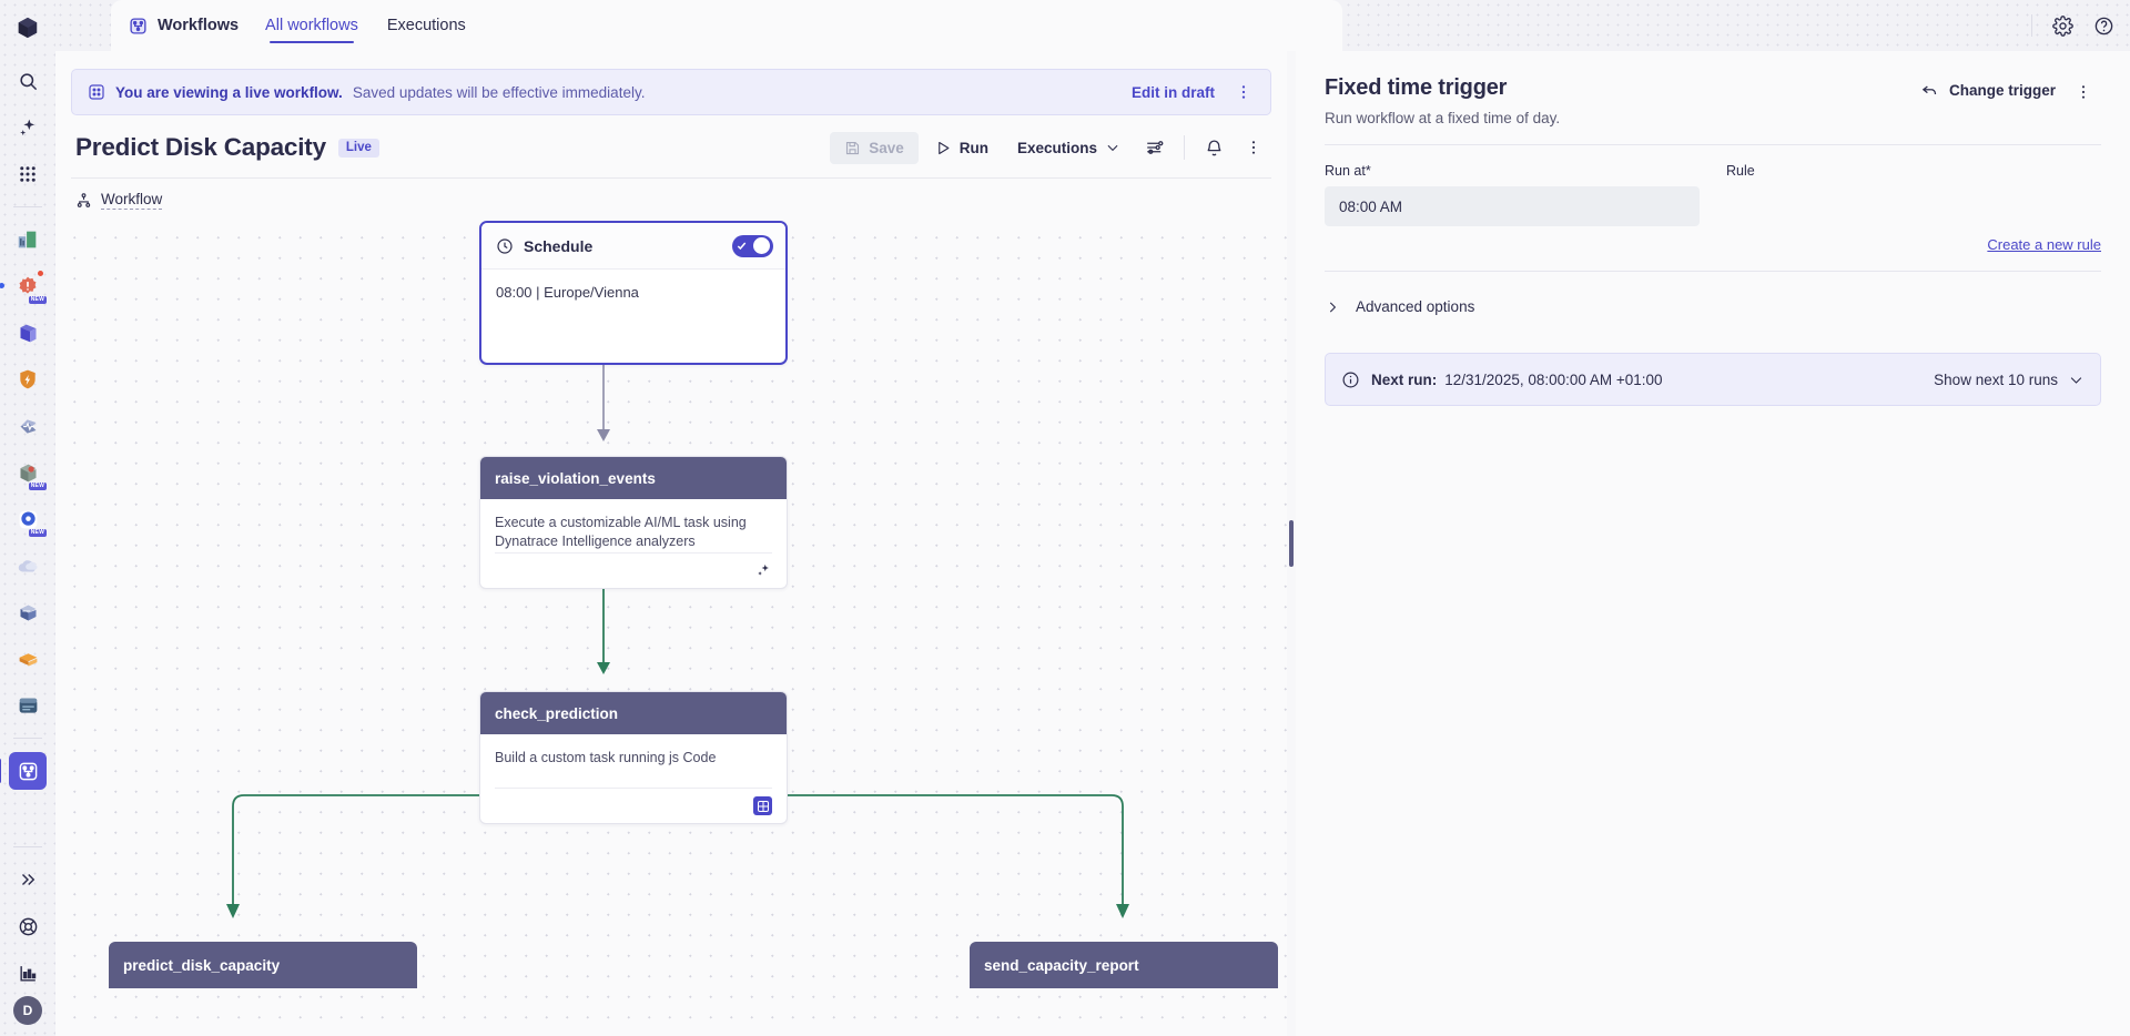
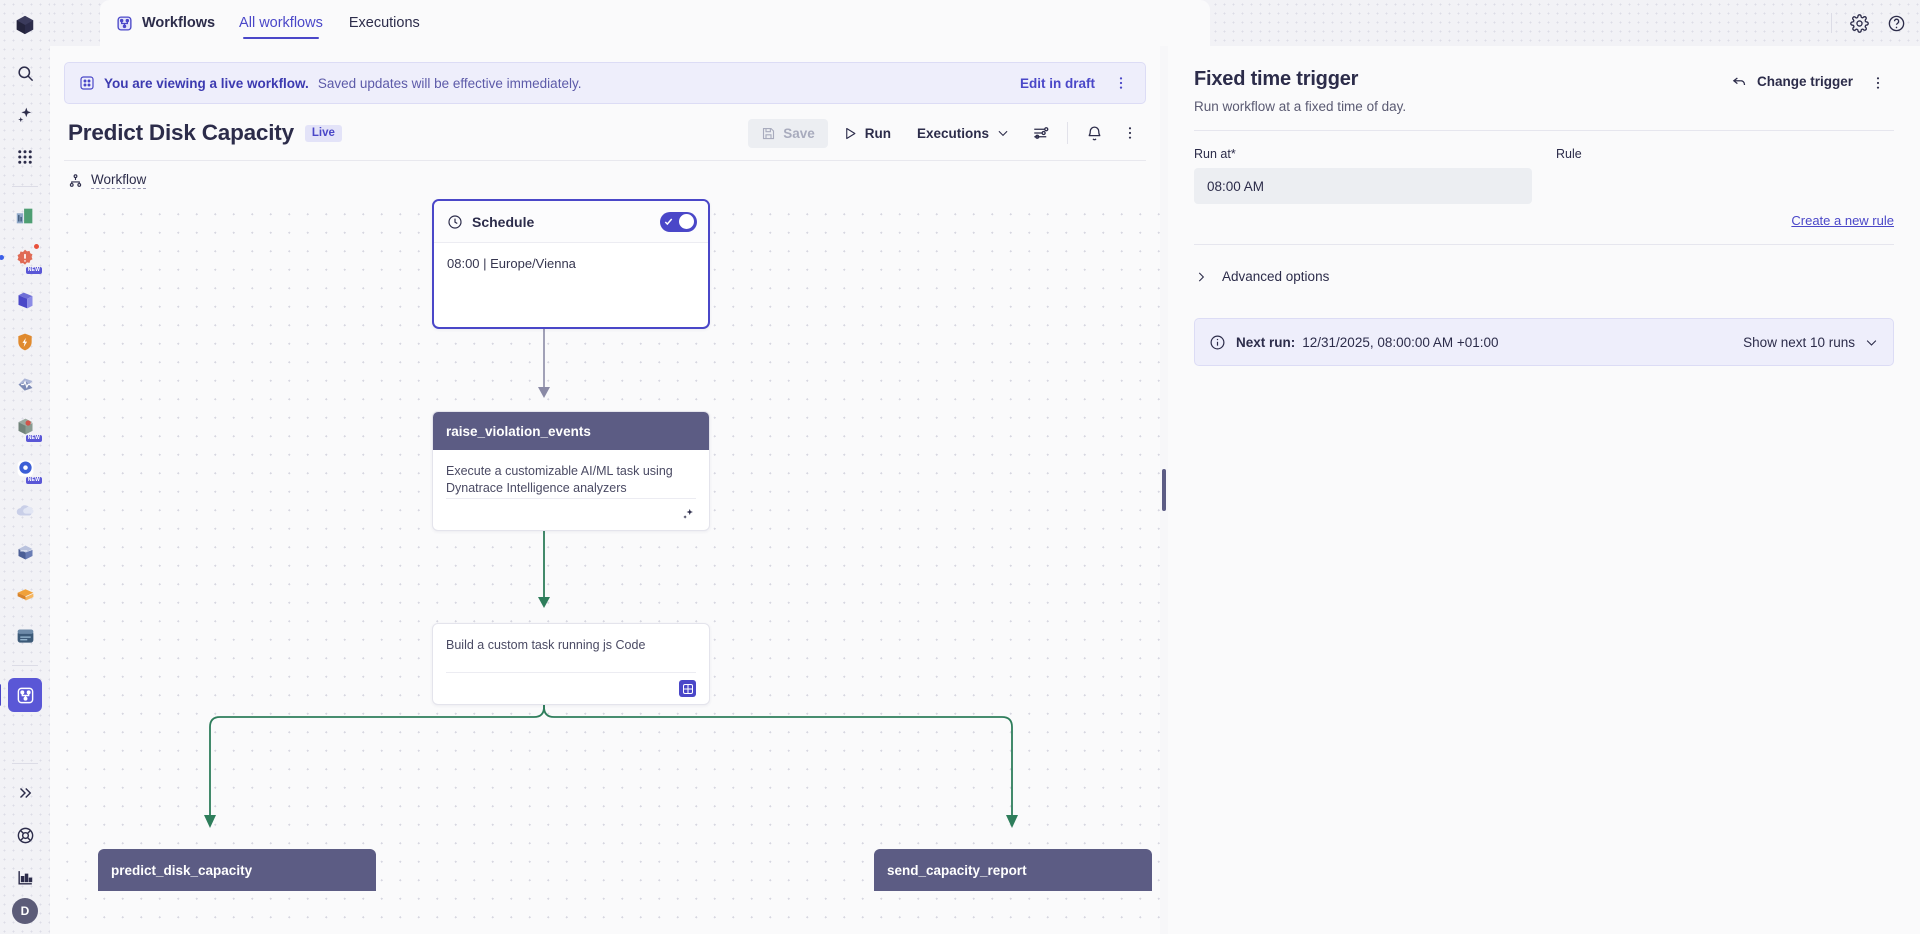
  D
  Workflows
  All workflows
  Executions
  You are viewing a live workflow.
  Saved updates will be effective immediately.
  Edit in draft
  Predict Disk Capacity
  Live
  Save
  Run
  Executions
  Workflow
  Schedule
  08:00 | Europe/Vienna
  raise_violation_events
  Execute a customizable AI/ML task using Dynatrace Intelligence analyzers
- check_prediction
  Build a custom task running js Code
  predict_disk_capacity
  send_capacity_report
  Fixed time trigger
  Run workflow at a fixed time of day.
  Change trigger
  Run at*
  08:00 AM
  Rule
  Create a new rule
  Advanced options
  Next run:
  12/31/2025, 08:00:00 AM +01:00
  Show next 10 runs
